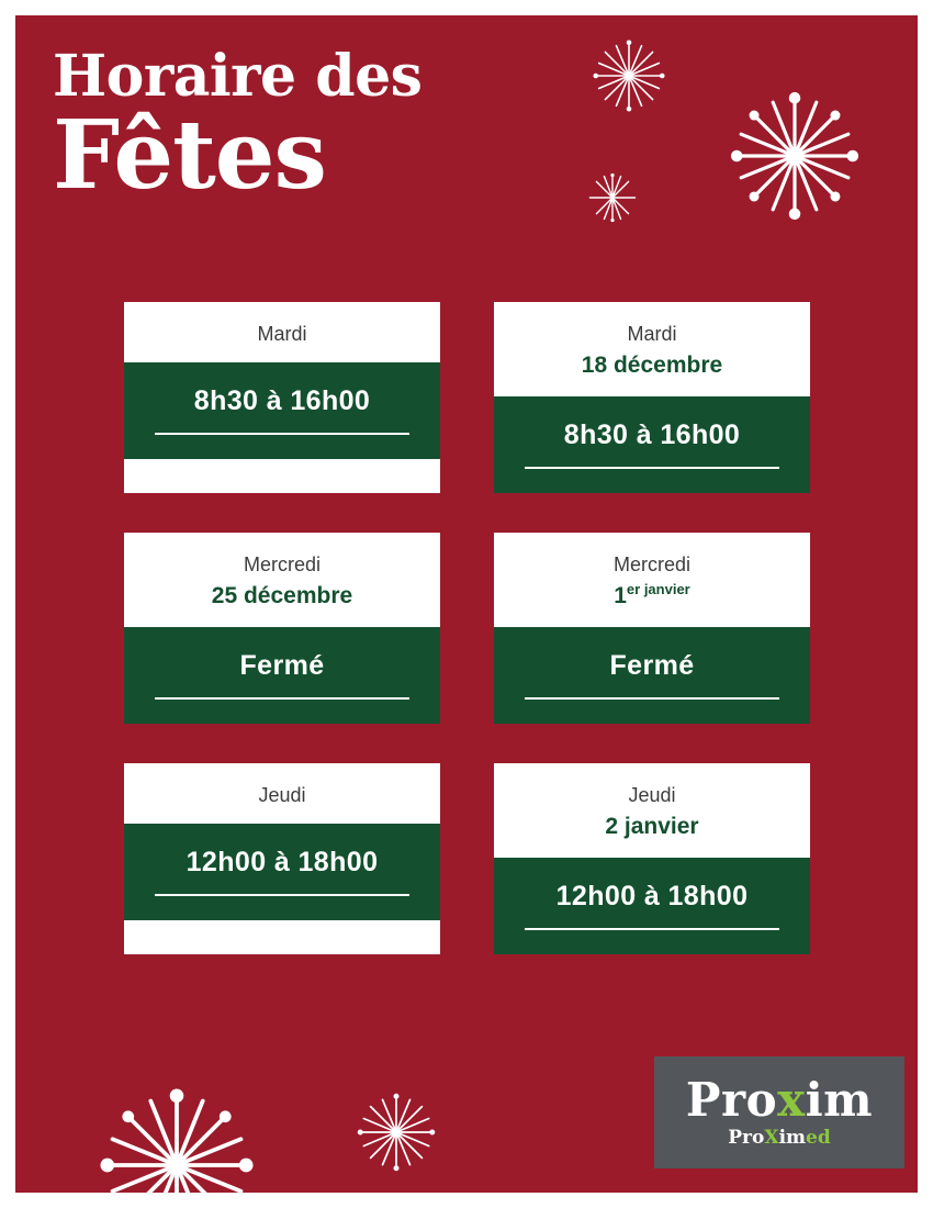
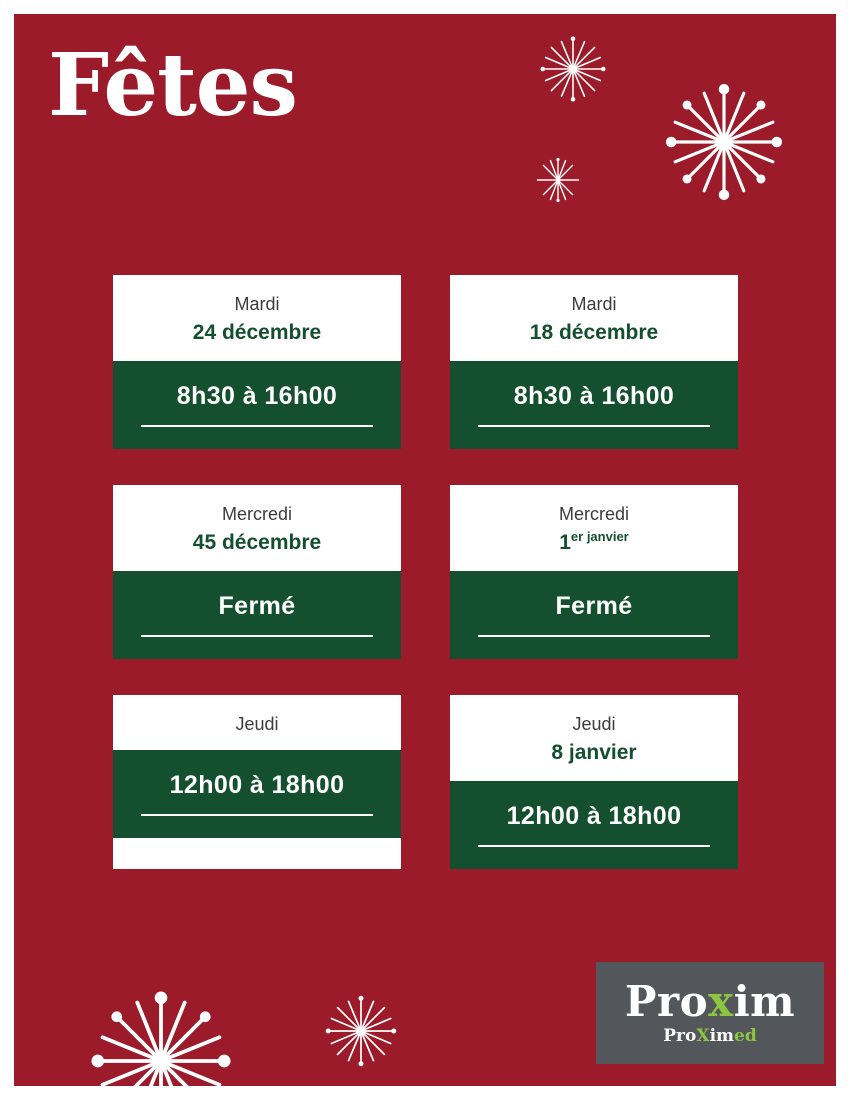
- Horaire des
  Fêtes
  Mardi
+ 24 décembre
  8h30 à 16h00
  Mardi
  18 décembre
  8h30 à 16h00
  Mercredi
- 25 décembre
+ 45 décembre
  Fermé
  Mercredi
  1er janvier
  Fermé
  Jeudi
  12h00 à 18h00
  Jeudi
- 2 janvier
+ 8 janvier
  12h00 à 18h00
  Proxim
  ProXimed
